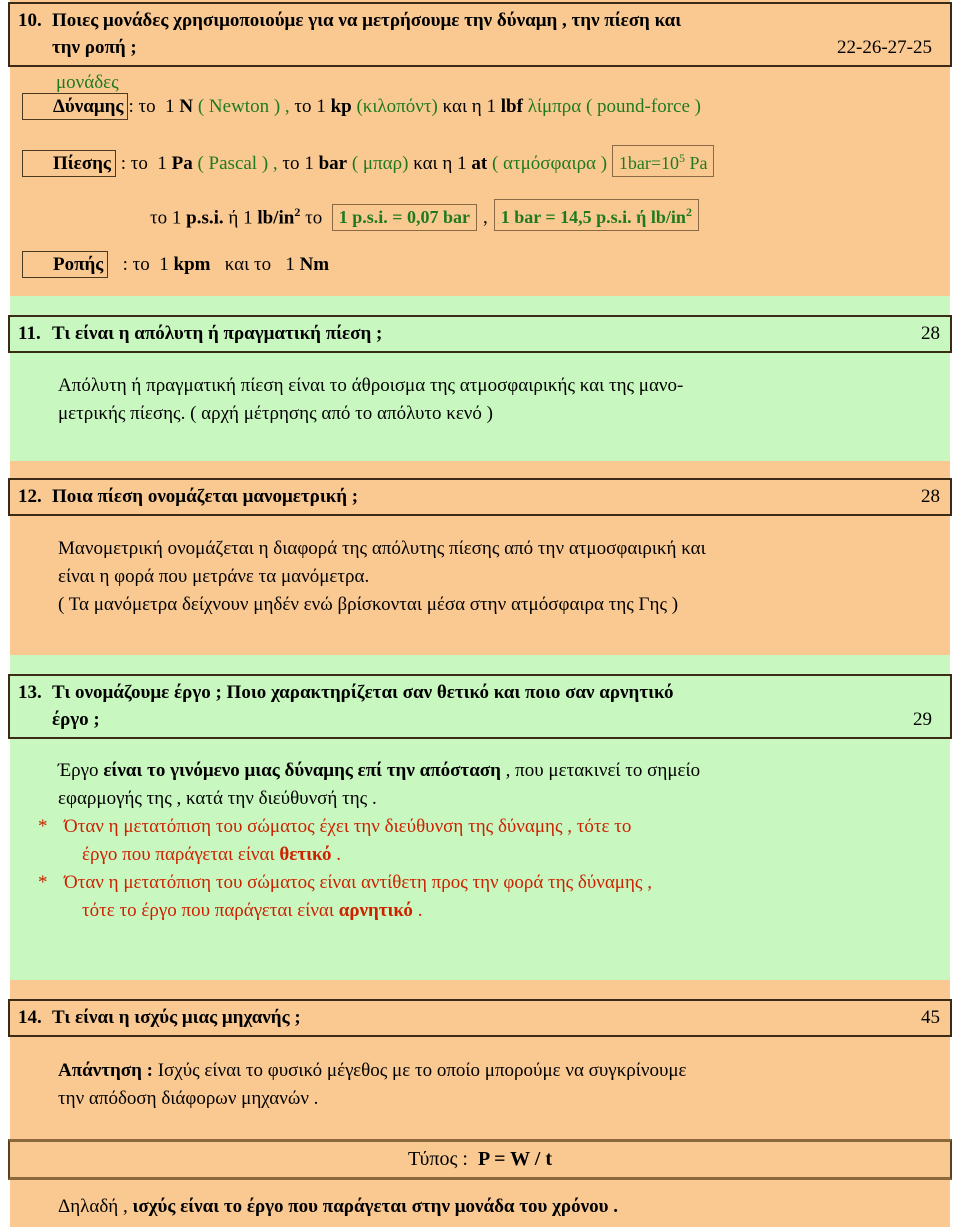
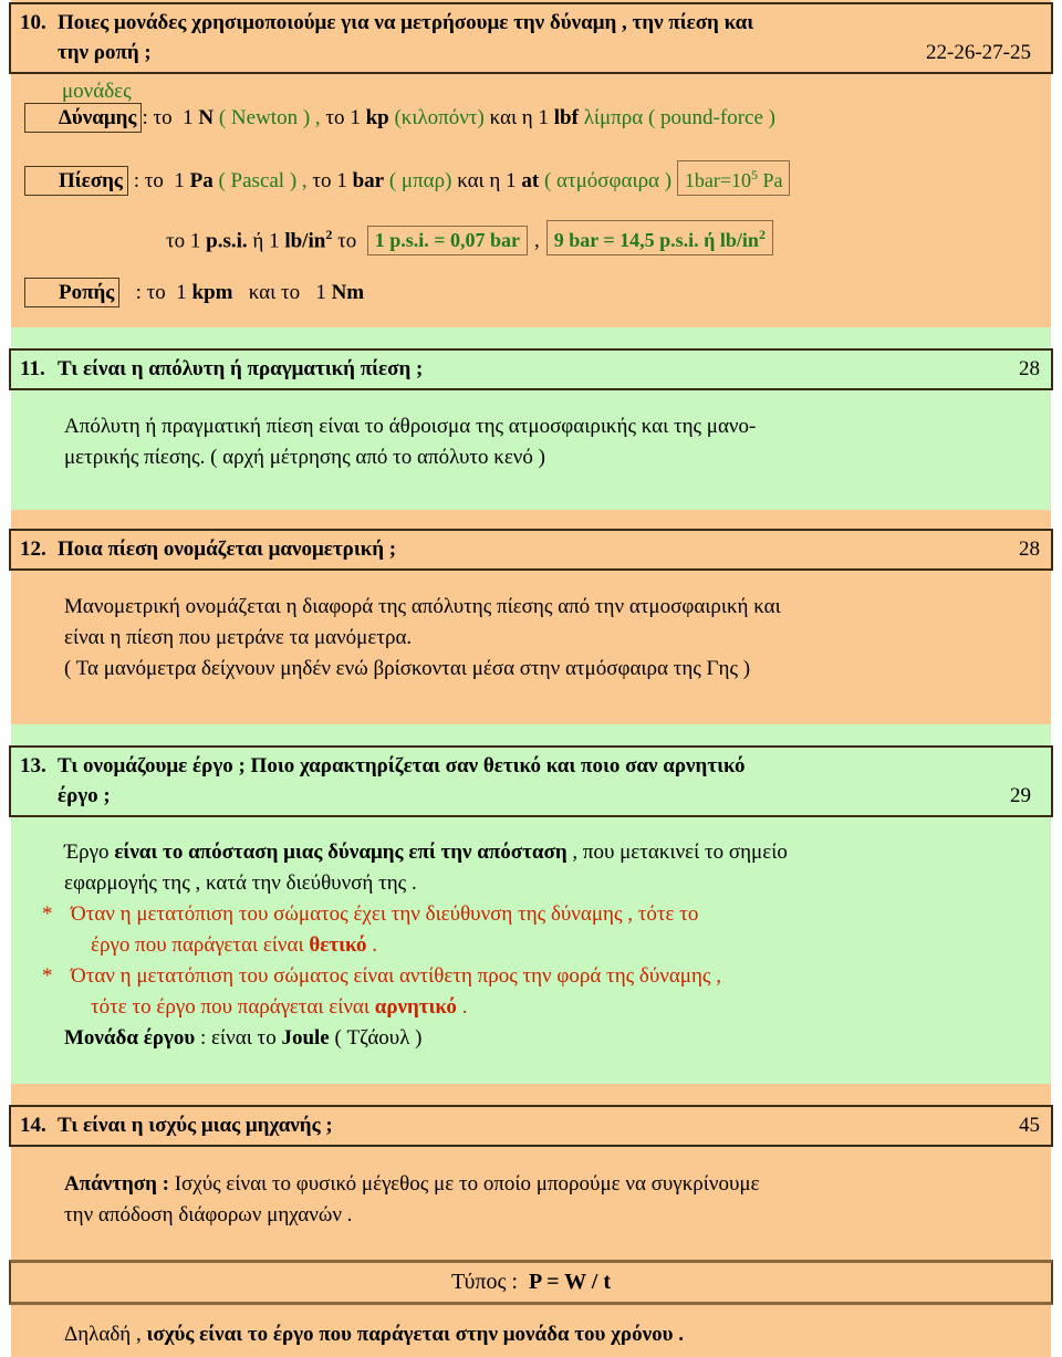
  10. Ποιες μονάδες χρησιμοποιούμε για να μετρήσουμε την δύναμη , την πίεση και
  την ροπή ;
  22-26-27-25
  μονάδες
  Δύναμης : το 1 N ( Newton ) , το 1 kp (κιλοπόντ) και η 1 lbf λίμπρα ( pound-force )
  Πίεσης : το 1 Pa ( Pascal ) , το 1 bar ( μπαρ) και η 1 at ( ατμόσφαιρα ) 1bar=105 Pa
- το 1 p.s.i. ή 1 lb/in2 το 1 p.s.i. = 0,07 bar , 1 bar = 14,5 p.s.i. ή lb/in2
+ το 1 p.s.i. ή 1 lb/in2 το 1 p.s.i. = 0,07 bar , 9 bar = 14,5 p.s.i. ή lb/in2
  Ροπής : το 1 kpm και το 1 Nm
  11. Τι είναι η απόλυτη ή πραγματική πίεση ;
  28
  Απόλυτη ή πραγματική πίεση είναι το άθροισμα της ατμοσφαιρικής και της μανο-
  μετρικής πίεσης. ( αρχή μέτρησης από το απόλυτο κενό )
  12. Ποια πίεση ονομάζεται μανομετρική ;
  28
  Μανομετρική ονομάζεται η διαφορά της απόλυτης πίεσης από την ατμοσφαιρική και
- είναι η φορά που μετράνε τα μανόμετρα.
+ είναι η πίεση που μετράνε τα μανόμετρα.
  ( Τα μανόμετρα δείχνουν μηδέν ενώ βρίσκονται μέσα στην ατμόσφαιρα της Γης )
  13. Τι ονομάζουμε έργο ; Ποιο χαρακτηρίζεται σαν θετικό και ποιο σαν αρνητικό
  έργο ;
  29
- Έργο είναι το γινόμενο μιας δύναμης επί την απόσταση , που μετακινεί το σημείο
+ Έργο είναι το απόσταση μιας δύναμης επί την απόσταση , που μετακινεί το σημείο
  εφαρμογής της , κατά την διεύθυνσή της .
  *
  Όταν η μετατόπιση του σώματος έχει την διεύθυνση της δύναμης , τότε το
  έργο που παράγεται είναι θετικό .
  *
  Όταν η μετατόπιση του σώματος είναι αντίθετη προς την φορά της δύναμης ,
  τότε το έργο που παράγεται είναι αρνητικό .
+ Μονάδα έργου : είναι το Joule ( Τζάουλ )
  14. Τι είναι η ισχύς μιας μηχανής ;
  45
  Απάντηση : Ισχύς είναι το φυσικό μέγεθος με το οποίο μπορούμε να συγκρίνουμε
  την απόδοση διάφορων μηχανών .
  Τύπος : P = W / t
  Δηλαδή , ισχύς είναι το έργο που παράγεται στην μονάδα του χρόνου .
